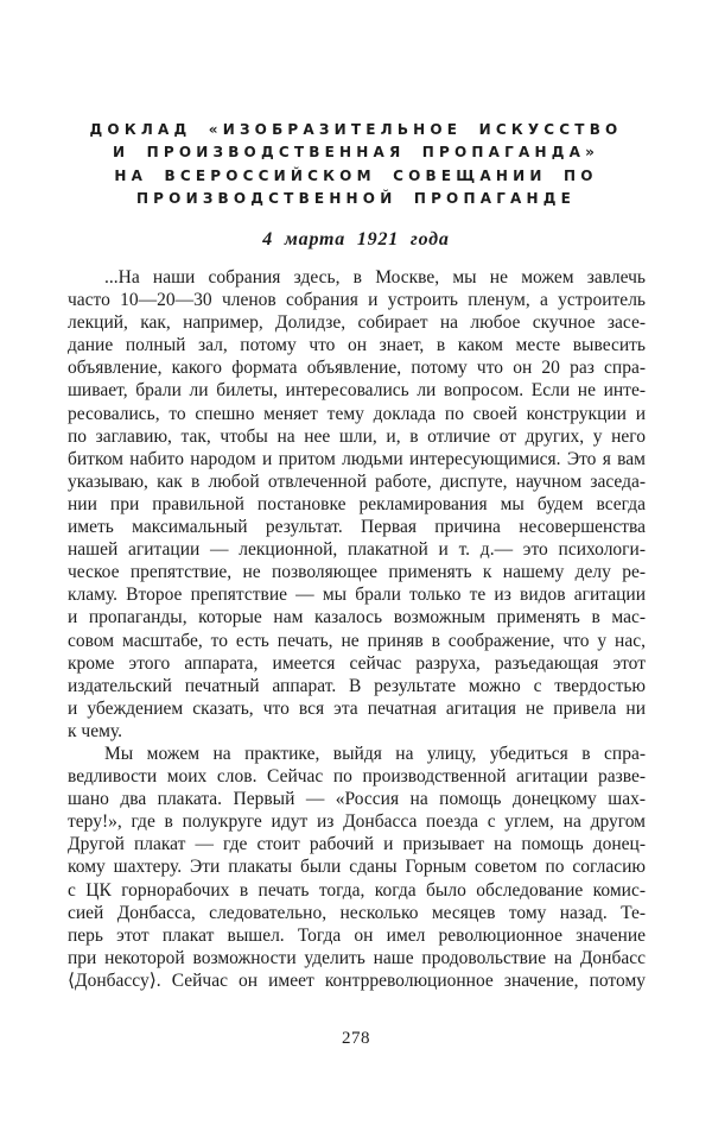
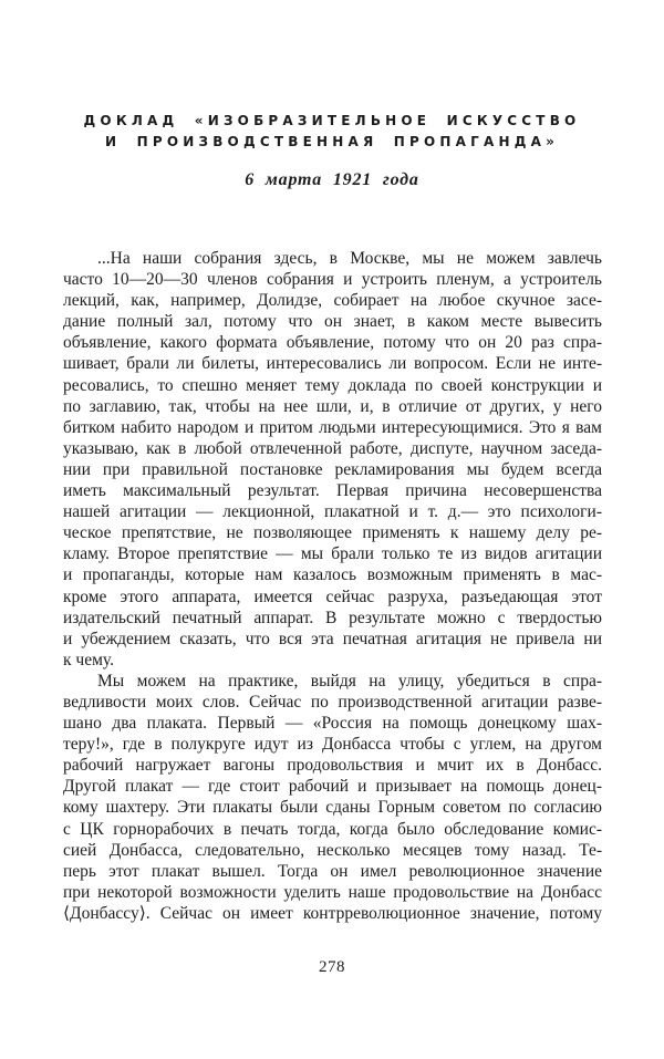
  ДОКЛАД «ИЗОБРАЗИТЕЛЬНОЕ ИСКУССТВО
  И ПРОИЗВОДСТВЕННАЯ ПРОПАГАНДА»
- НА ВСЕРОССИЙСКОМ СОВЕЩАНИИ ПО
- ПРОИЗВОДСТВЕННОЙ ПРОПАГАНДЕ
- 4 марта 1921 года
+ 6 марта 1921 года
  ...На наши собрания здесь, в Москве, мы не можем завлечь
  часто 10—20—30 членов собрания и устроить пленум, а устроитель
  лекций, как, например, Долидзе, собирает на любое скучное засе-
  дание полный зал, потому что он знает, в каком месте вывесить
  объявление, какого формата объявление, потому что он 20 раз спра-
  шивает, брали ли билеты, интересовались ли вопросом. Если не инте-
  ресовались, то спешно меняет тему доклада по своей конструкции и
  по заглавию, так, чтобы на нее шли, и, в отличие от других, у него
  битком набито народом и притом людьми интересующимися. Это я вам
  указываю, как в любой отвлеченной работе, диспуте, научном заседа-
  нии при правильной постановке рекламирования мы будем всегда
  иметь максимальный результат. Первая причина несовершенства
  нашей агитации — лекционной, плакатной и т. д.— это психологи-
  ческое препятствие, не позволяющее применять к нашему делу ре-
  кламу. Второе препятствие — мы брали только те из видов агитации
  и пропаганды, которые нам казалось возможным применять в мас-
- совом масштабе, то есть печать, не приняв в соображение, что у нас,
  кроме этого аппарата, имеется сейчас разруха, разъедающая этот
  издательский печатный аппарат. В результате можно с твердостью
  и убеждением сказать, что вся эта печатная агитация не привела ни
  к чему.
  Мы можем на практике, выйдя на улицу, убедиться в спра-
  ведливости моих слов. Сейчас по производственной агитации разве-
  шано два плаката. Первый — «Россия на помощь донецкому шах-
- теру!», где в полукруге идут из Донбасса поезда с углем, на другом
+ теру!», где в полукруге идут из Донбасса чтобы с углем, на другом
+ рабочий нагружает вагоны продовольствия и мчит их в Донбасс.
  Другой плакат — где стоит рабочий и призывает на помощь донец-
  кому шахтеру. Эти плакаты были сданы Горным советом по согласию
  с ЦК горнорабочих в печать тогда, когда было обследование комис-
  сией Донбасса, следовательно, несколько месяцев тому назад. Те-
  перь этот плакат вышел. Тогда он имел революционное значение
  при некоторой возможности уделить наше продовольствие на Донбасс
  ⟨Донбассу⟩. Сейчас он имеет контрреволюционное значение, потому
  278
